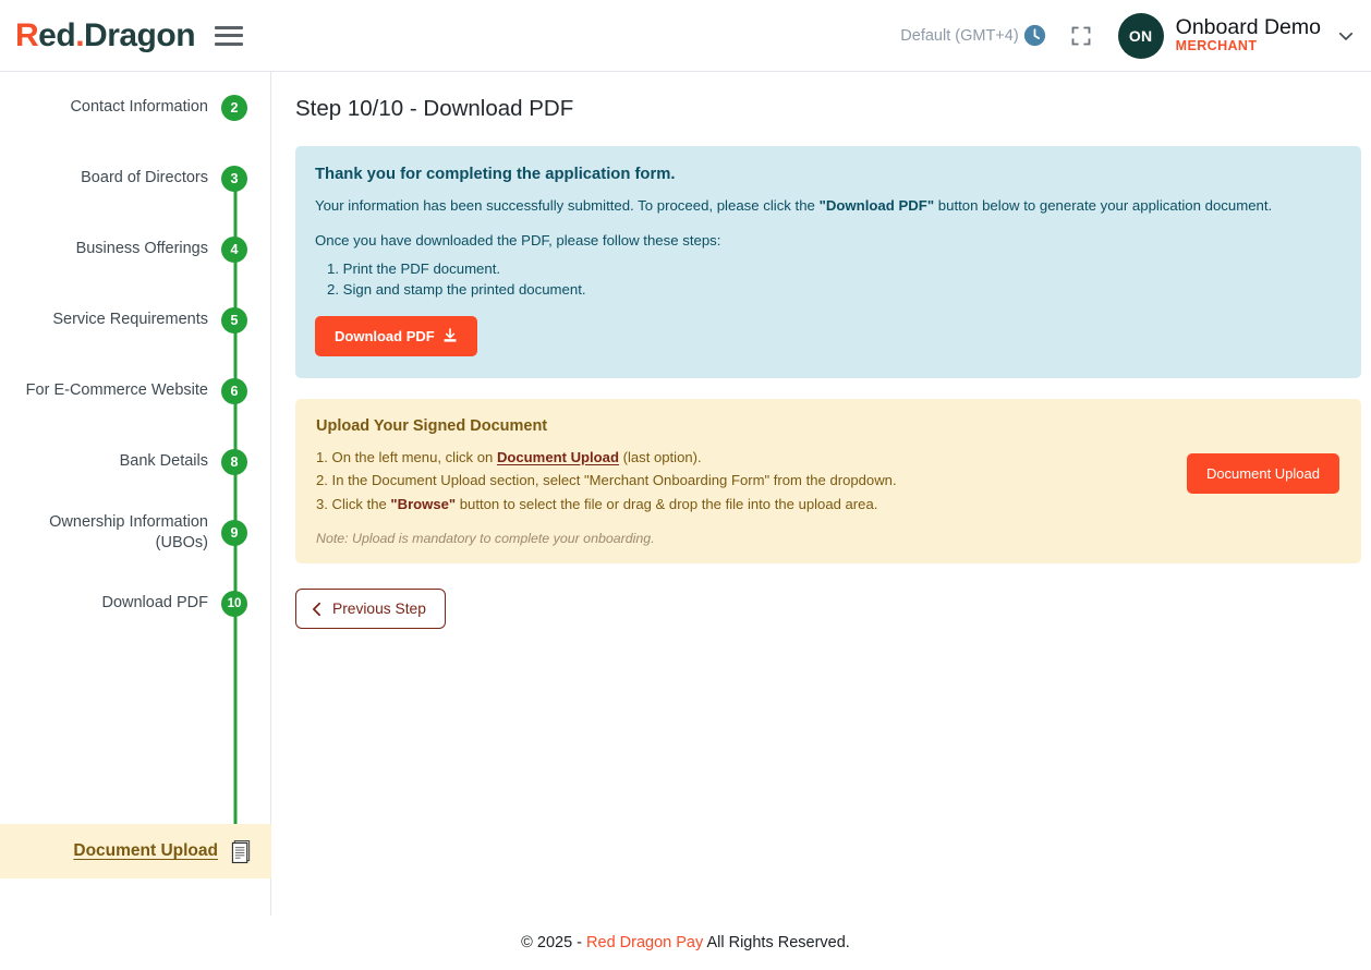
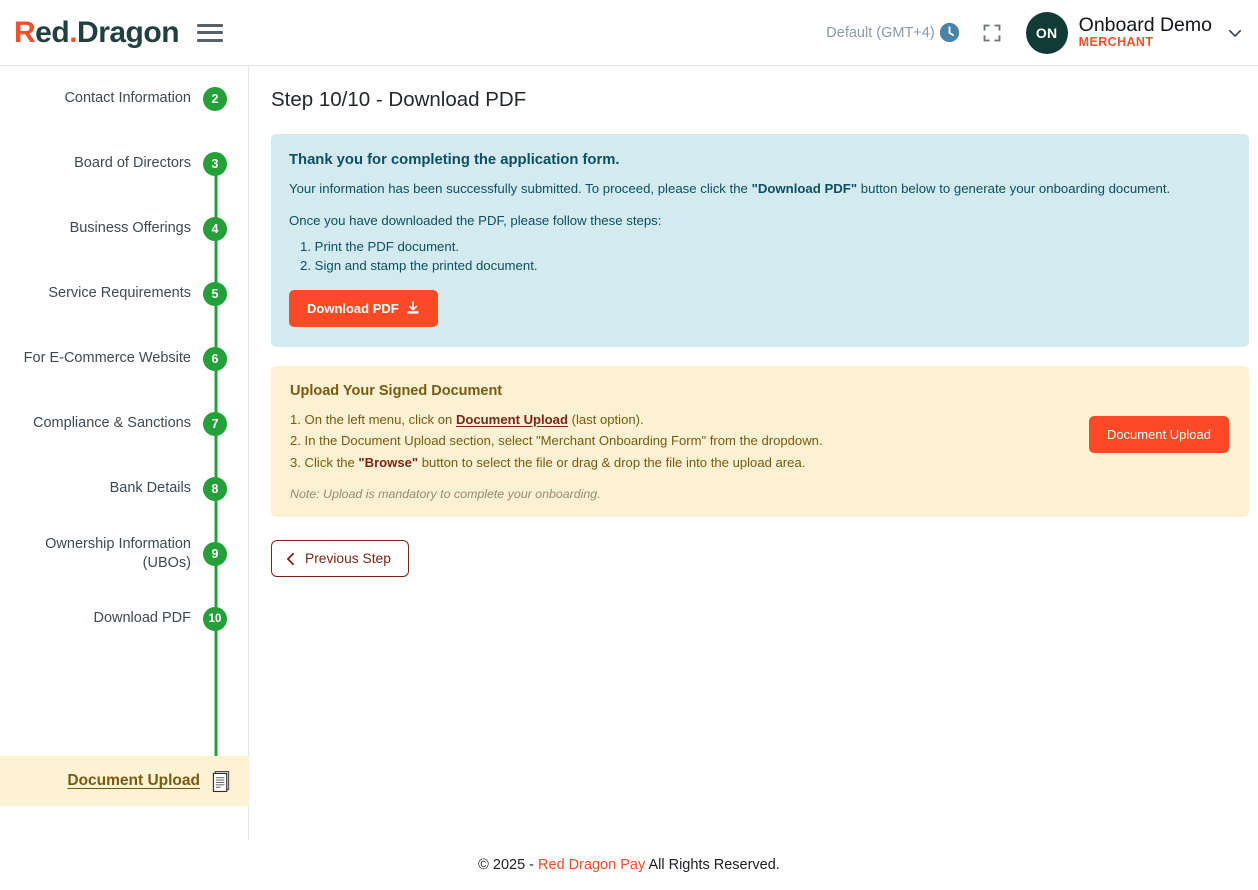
  Red.Dragon
  Default (GMT+4)
  ON
  Onboard Demo
  MERCHANT
  Contact Information
  2
  Board of Directors
  3
  Business Offerings
  4
  Service Requirements
  5
  For E-Commerce Website
  6
+ Compliance & Sanctions
+ 7
  Bank Details
  8
  Ownership Information (UBOs)
  9
  Download PDF
  10
  Document Upload
  Step 10/10 - Download PDF
  Thank you for completing the application form.
- Your information has been successfully submitted. To proceed, please click the "Download PDF" button below to generate your application document.
+ Your information has been successfully submitted. To proceed, please click the "Download PDF" button below to generate your onboarding document.
  Once you have downloaded the PDF, please follow these steps:
  1. Print the PDF document.
  2. Sign and stamp the printed document.
  Download PDF
  Upload Your Signed Document
  1. On the left menu, click on Document Upload (last option).
  2. In the Document Upload section, select "Merchant Onboarding Form" from the dropdown.
  3. Click the "Browse" button to select the file or drag & drop the file into the upload area.
  Note: Upload is mandatory to complete your onboarding.
  Document Upload
  Previous Step
  © 2025 - Red Dragon Pay All Rights Reserved.
